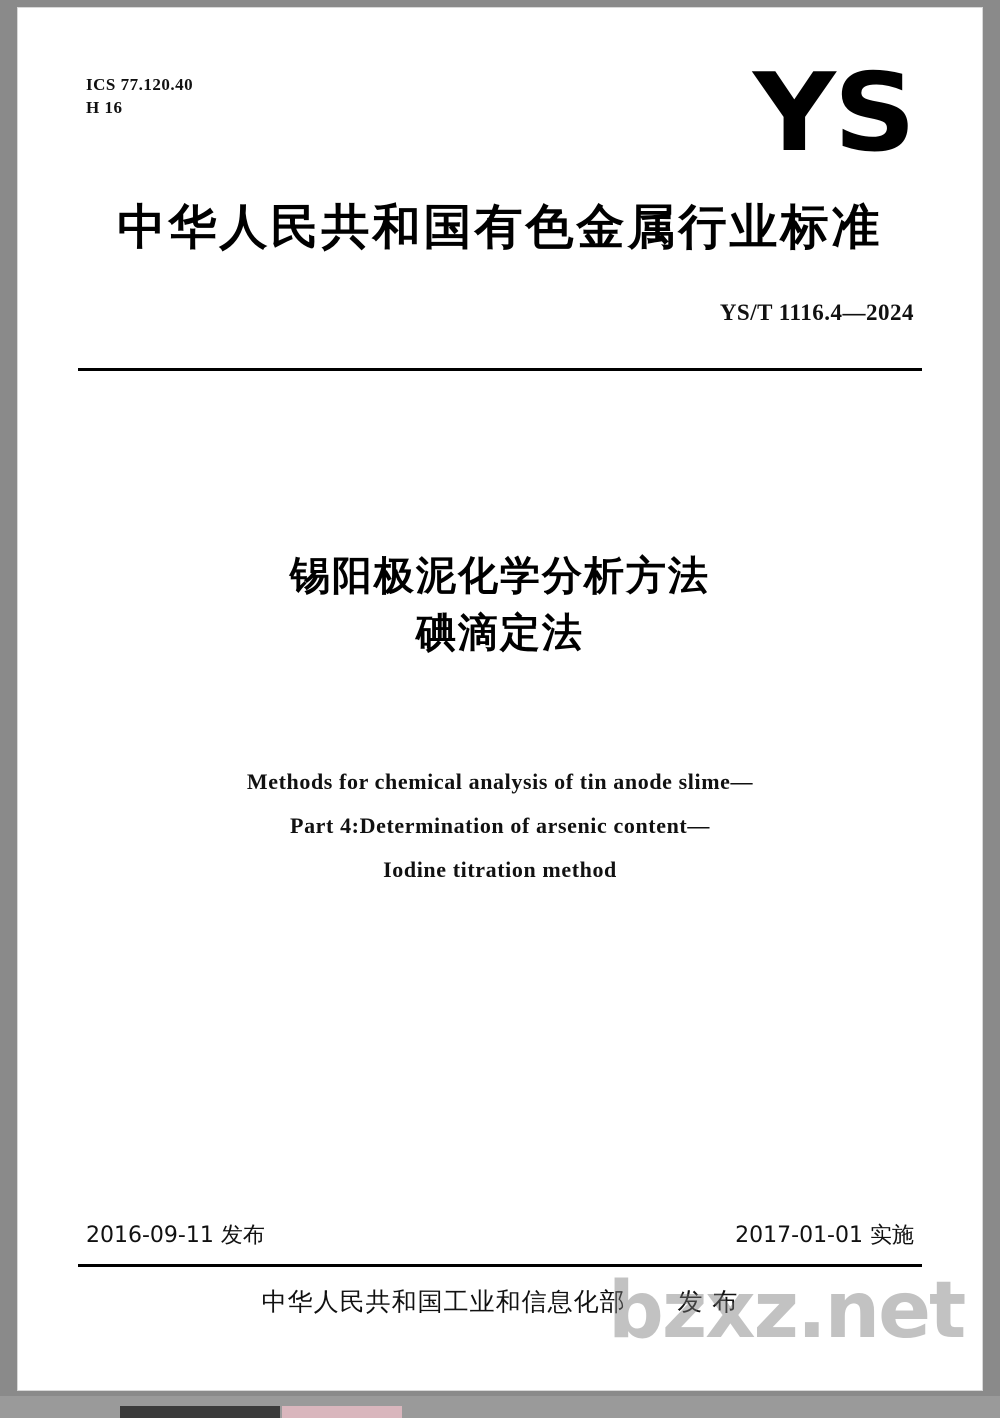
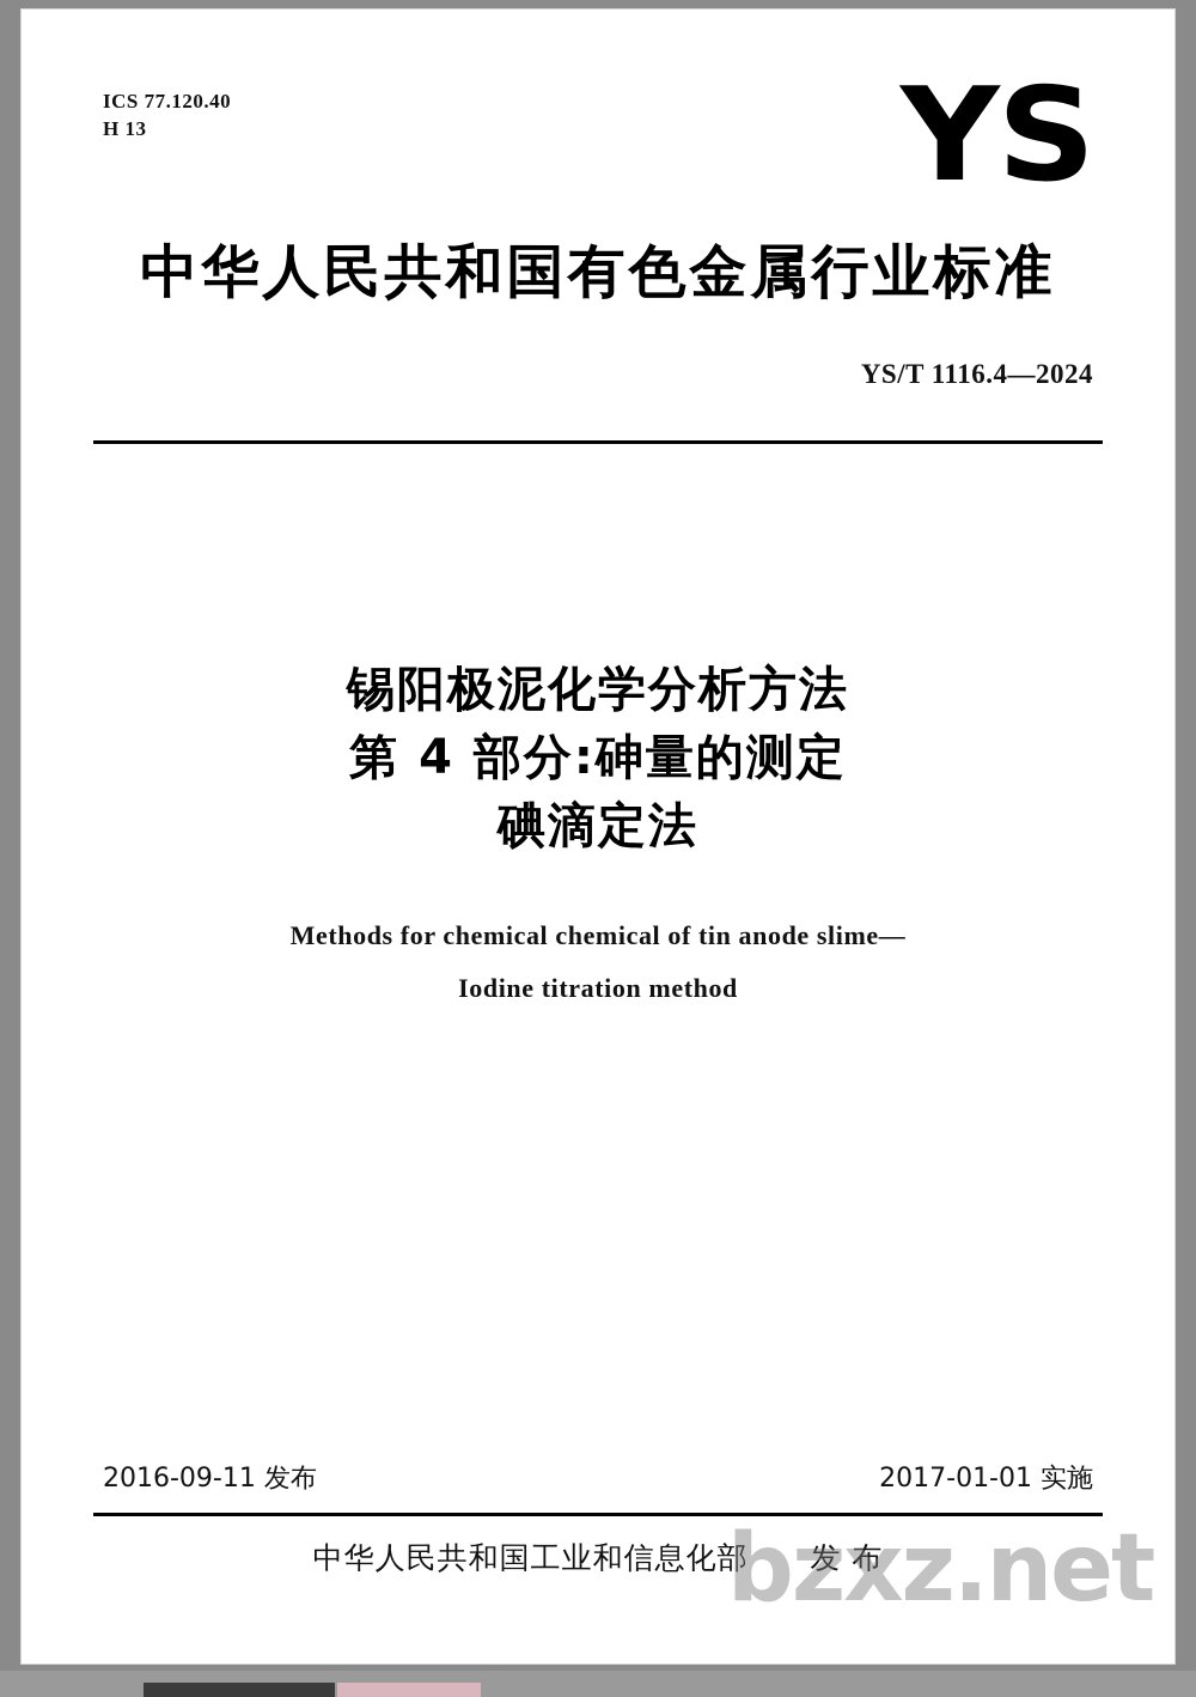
  ICS 77.120.40
- H 16
+ H 13
  YS
  中华人民共和国有色金属行业标准
  YS/T 1116.4—2024
  锡阳极泥化学分析方法
+ 第 4 部分:砷量的测定
  碘滴定法
- Methods for chemical analysis of tin anode slime—
+ Methods for chemical chemical of tin anode slime—
- Part 4:Determination of arsenic content—
  Iodine titration method
  2016-09-11 发布
  2017-01-01 实施
  中华人民共和国工业和信息化部 发 布
  bzxz.net
